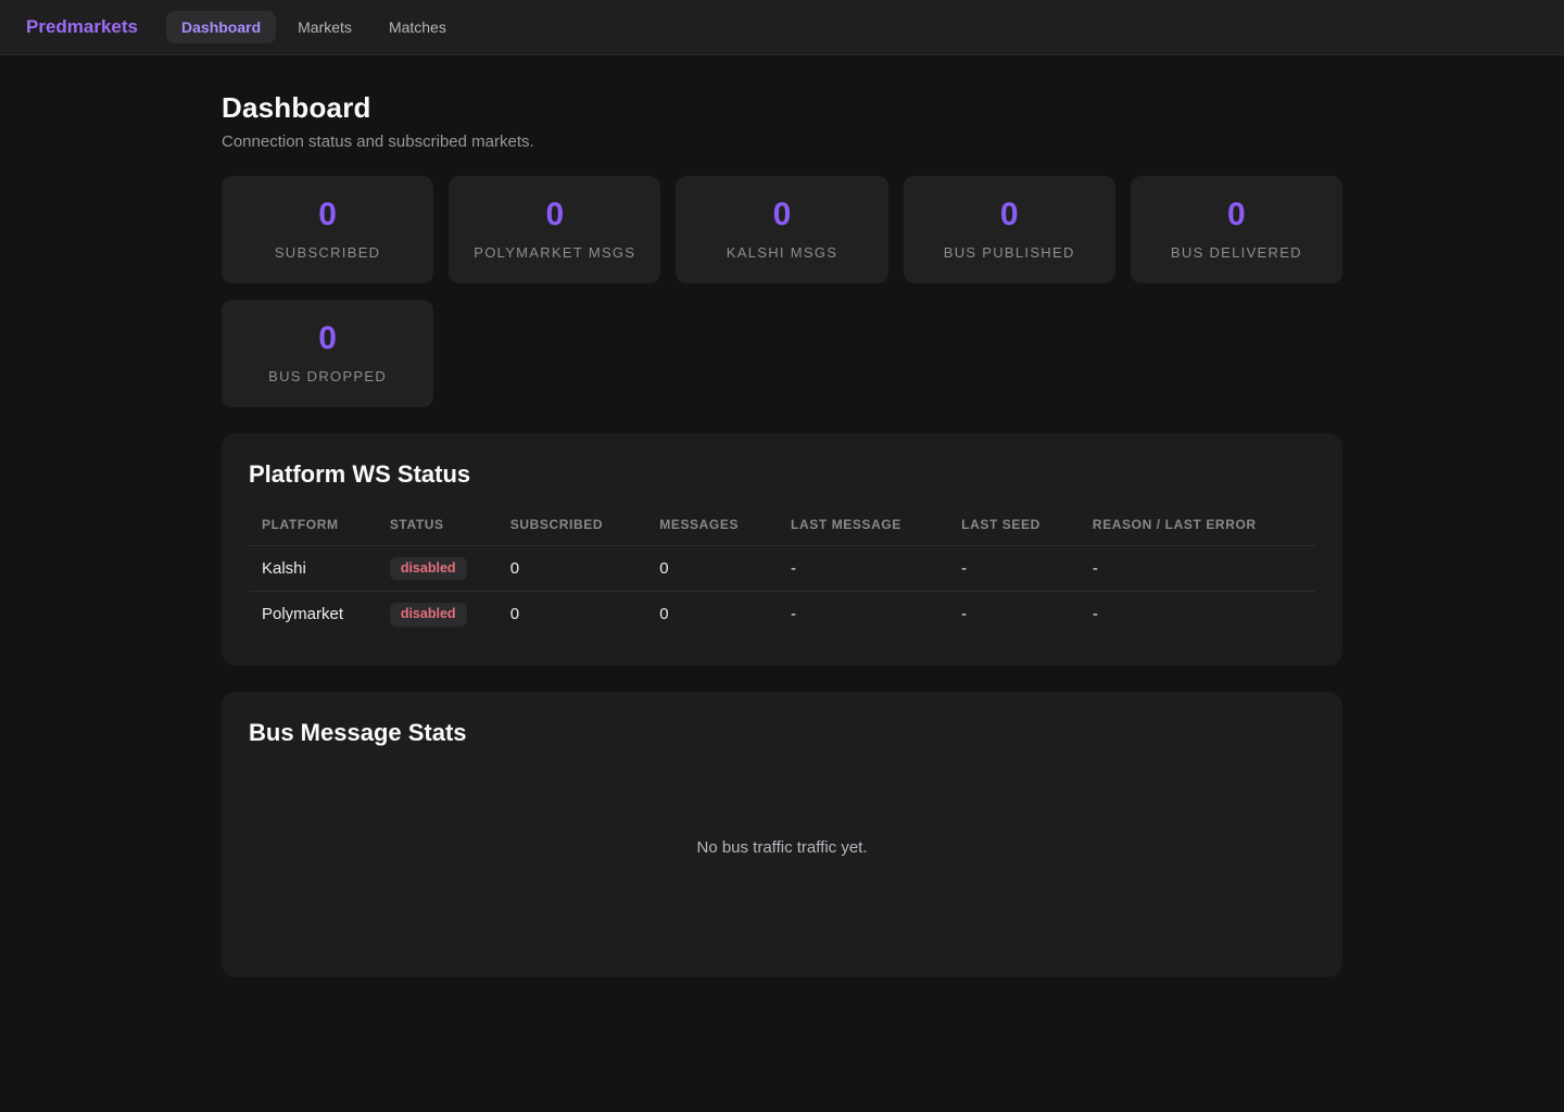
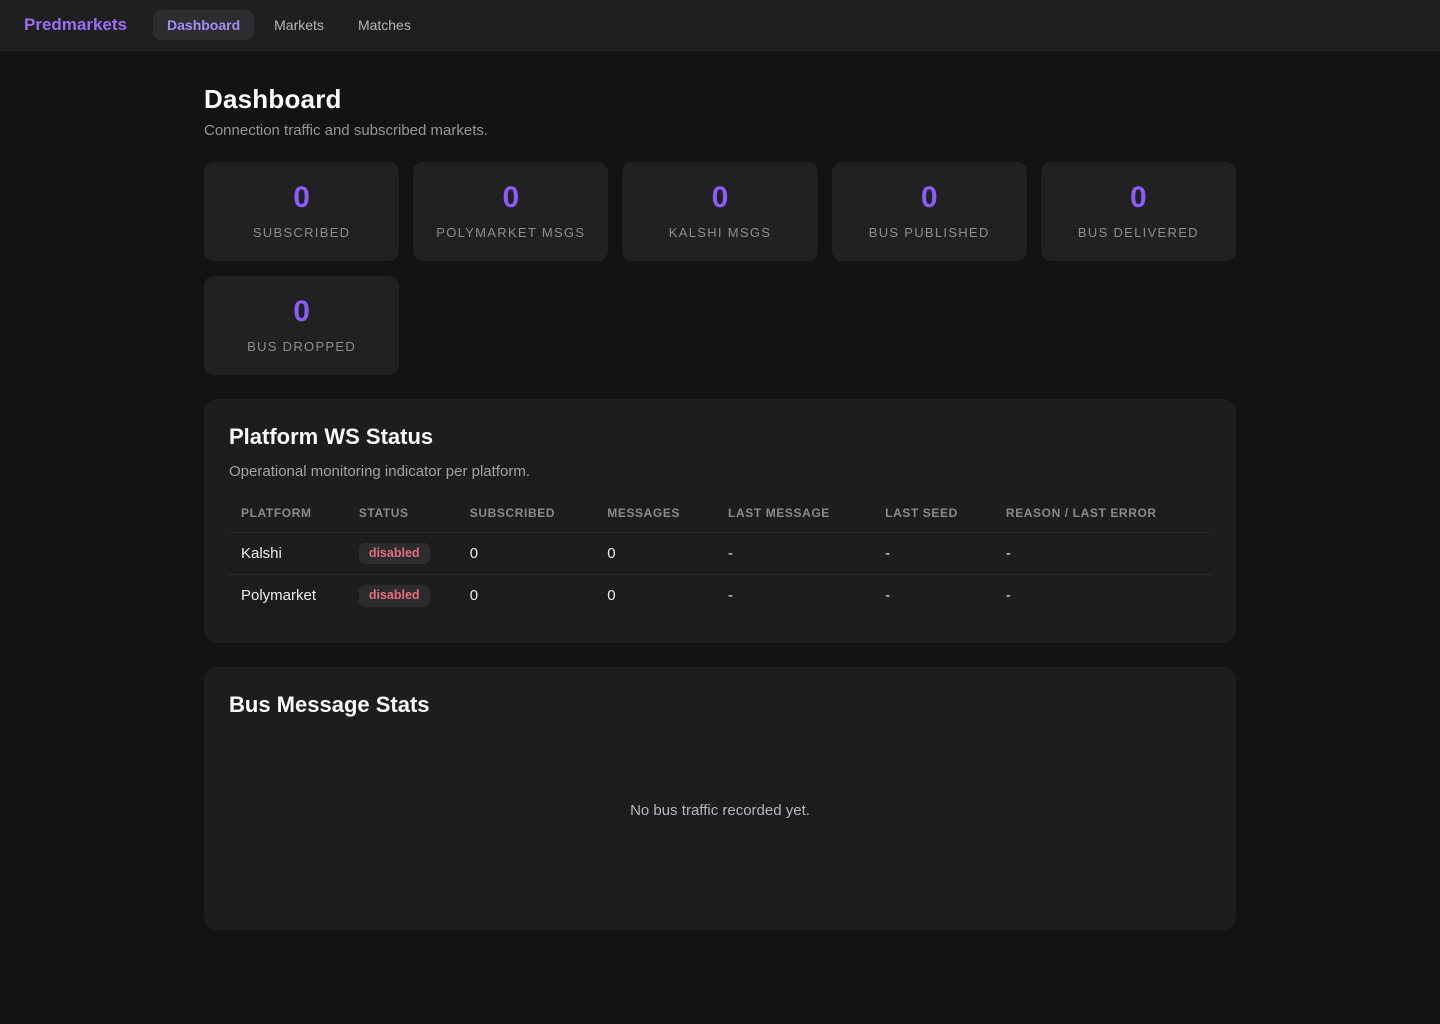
  Predmarkets
  Dashboard
  Markets
  Matches
  Dashboard
- Connection status and subscribed markets.
+ Connection traffic and subscribed markets.
  0
  SUBSCRIBED
  0
  POLYMARKET MSGS
  0
  KALSHI MSGS
  0
  BUS PUBLISHED
  0
  BUS DELIVERED
  0
  BUS DROPPED
  Platform WS Status
+ Operational monitoring indicator per platform.
  PLATFORM	STATUS	SUBSCRIBED	MESSAGES	LAST MESSAGE	LAST SEED	REASON / LAST ERROR
  Kalshi	disabled	0	0	-	-	-
  Polymarket	disabled	0	0	-	-	-
  Bus Message Stats
- No bus traffic traffic yet.
+ No bus traffic recorded yet.
